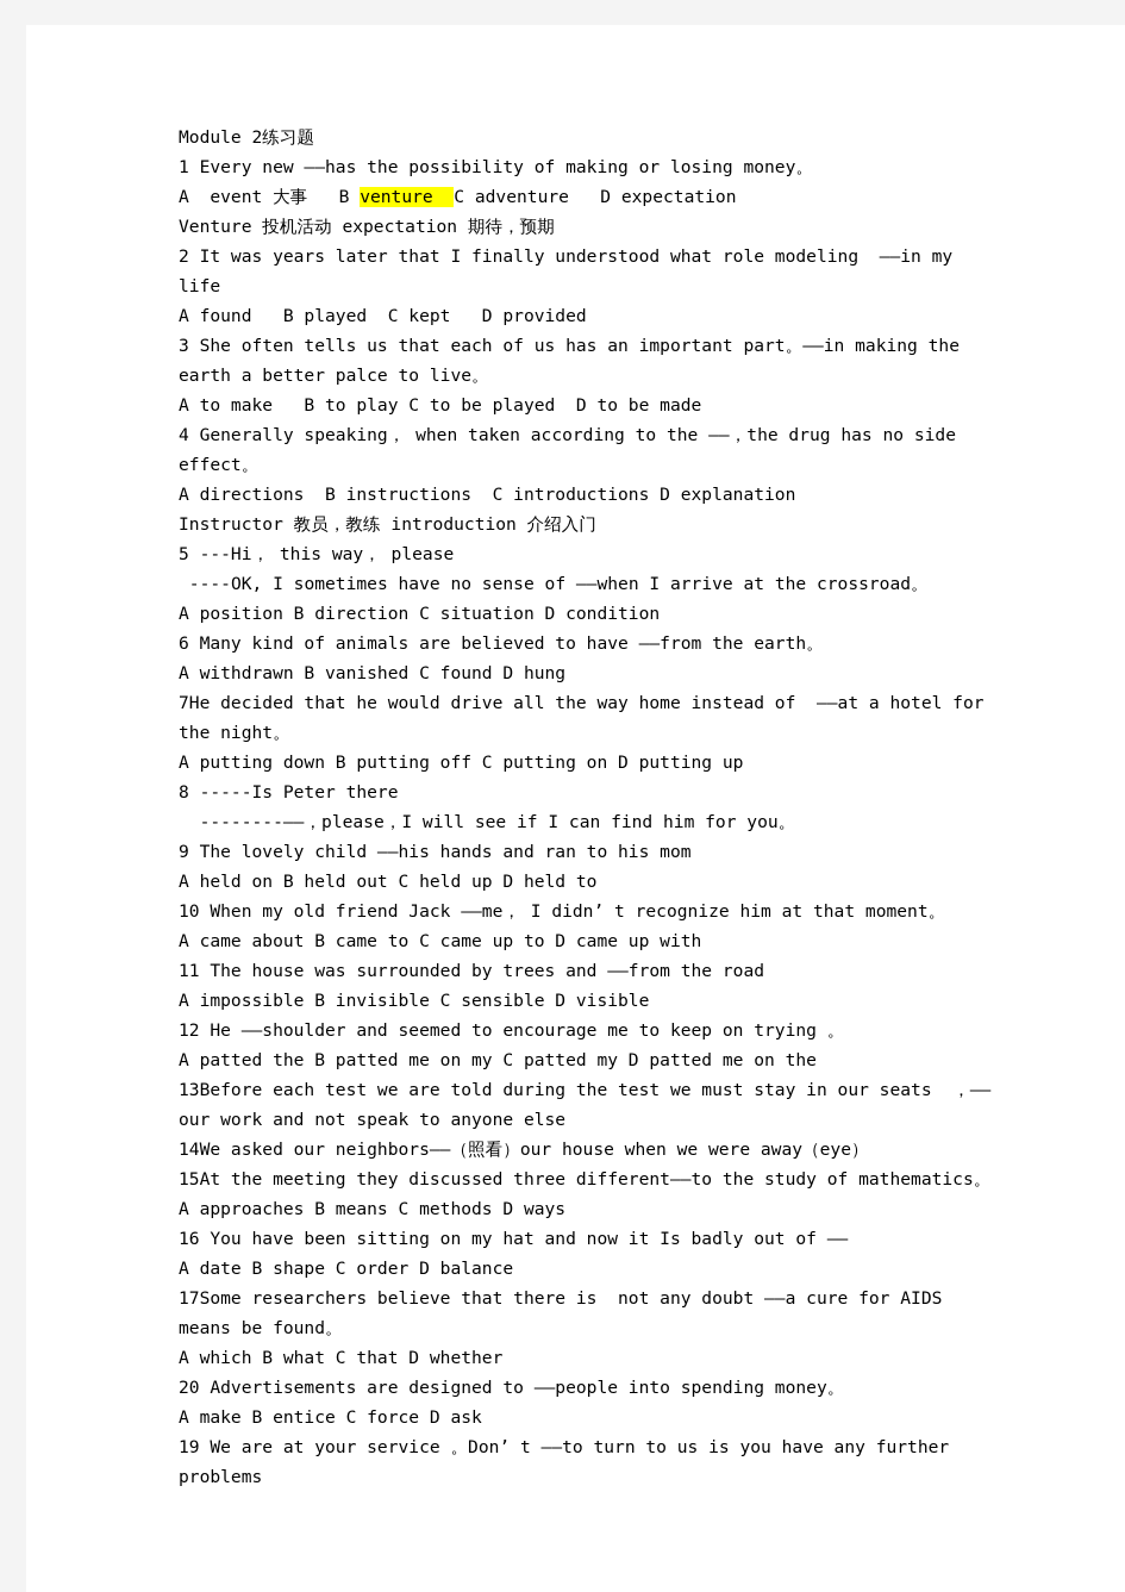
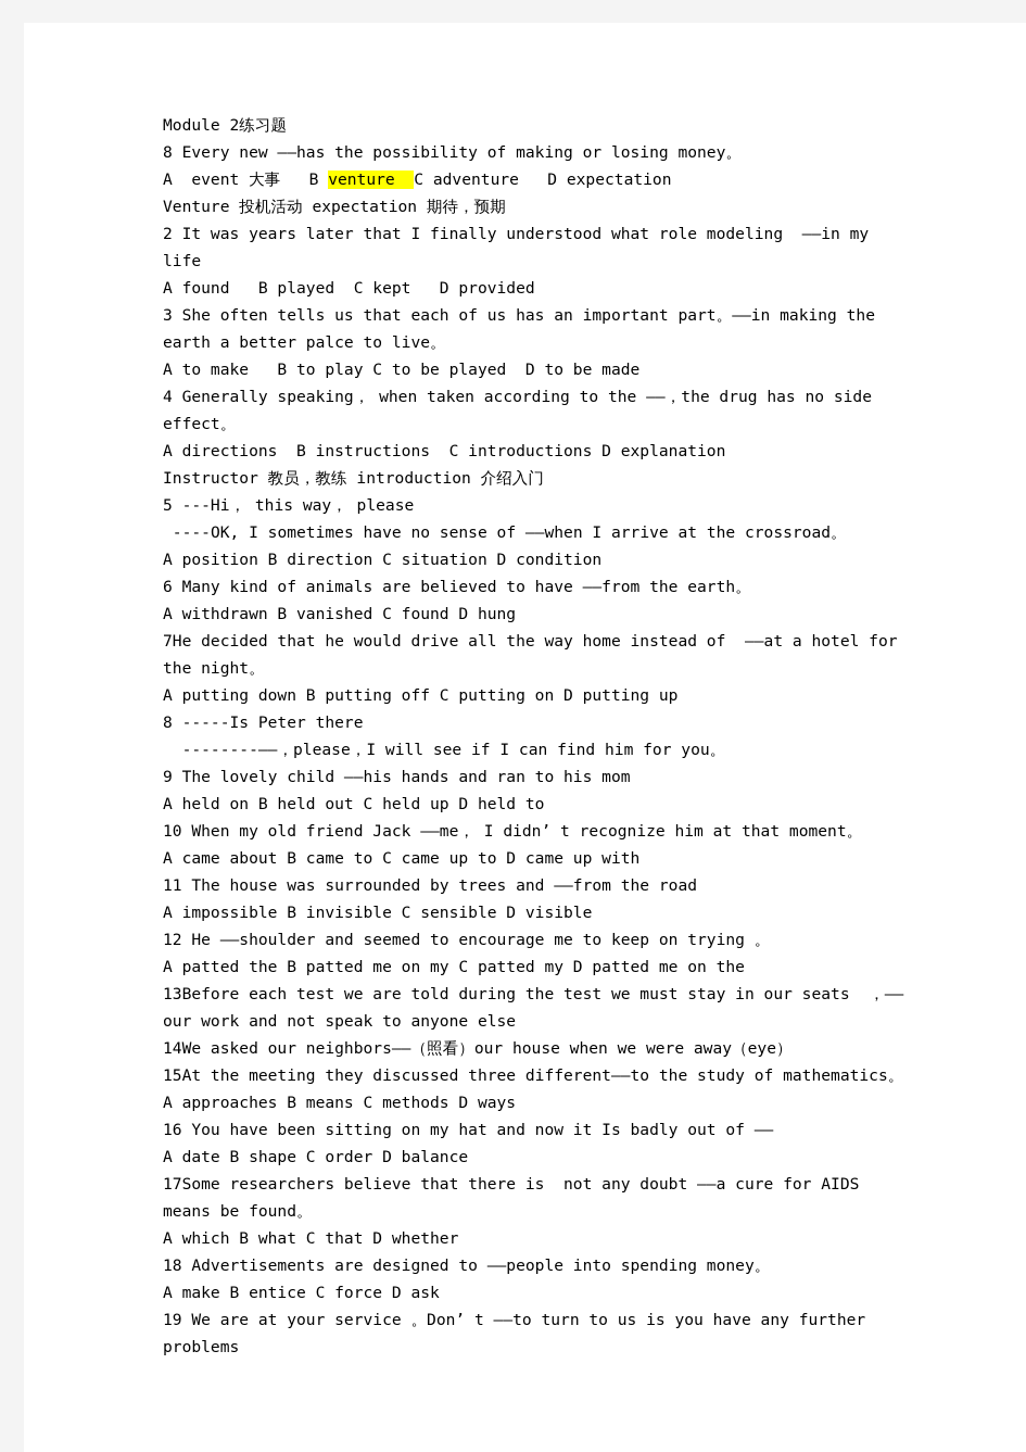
  Module 2练习题
- 1 Every new ——has the possibility of making or losing money。
+ 8 Every new ——has the possibility of making or losing money。
  A event 大事 B venture C adventure D expectation
  Venture 投机活动 expectation 期待，预期
  2 It was years later that I finally understood what role modeling ——in my life
  A found B played C kept D provided
  3 She often tells us that each of us has an important part。——in making the earth a better palce to live。
  A to make B to play C to be played D to be made
  4 Generally speaking， when taken according to the ——，the drug has no side effect。
  A directions B instructions C introductions D explanation
  Instructor 教员，教练 introduction 介绍入门
  5 ---Hi， this way， please
  ----OK, I sometimes have no sense of ——when I arrive at the crossroad。
  A position B direction C situation D condition
  6 Many kind of animals are believed to have ——from the earth。
  A withdrawn B vanished C found D hung
  7He decided that he would drive all the way home instead of ——at a hotel for the night。
  A putting down B putting off C putting on D putting up
  8 -----Is Peter there
  --------——，please，I will see if I can find him for you。
  9 The lovely child ——his hands and ran to his mom
  A held on B held out C held up D held to
  10 When my old friend Jack ——me， I didn’ t recognize him at that moment。
  A came about B came to C came up to D came up with
  11 The house was surrounded by trees and ——from the road
  A impossible B invisible C sensible D visible
  12 He ——shoulder and seemed to encourage me to keep on trying 。
  A patted the B patted me on my C patted my D patted me on the
  13Before each test we are told during the test we must stay in our seats ，——our work and not speak to anyone else
  14We asked our neighbors——（照看）our house when we were away（eye）
  15At the meeting they discussed three different——to the study of mathematics。
  A approaches B means C methods D ways
  16 You have been sitting on my hat and now it Is badly out of ——
  A date B shape C order D balance
  17Some researchers believe that there is not any doubt ——a cure for AIDS means be found。
  A which B what C that D whether
- 20 Advertisements are designed to ——people into spending money。
+ 18 Advertisements are designed to ——people into spending money。
  A make B entice C force D ask
  19 We are at your service 。Don’ t ——to turn to us is you have any further problems
